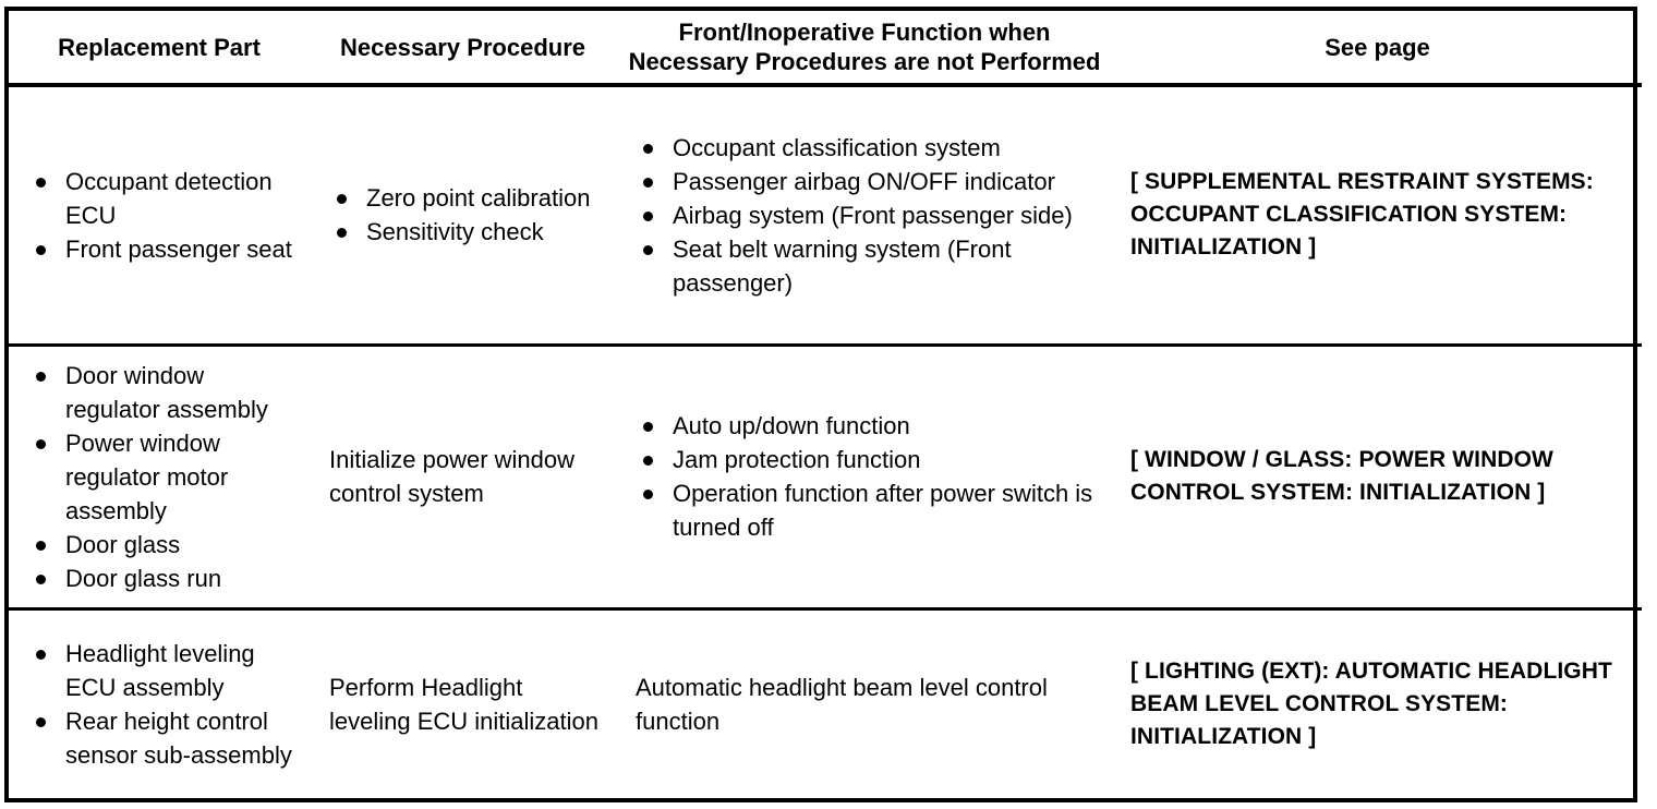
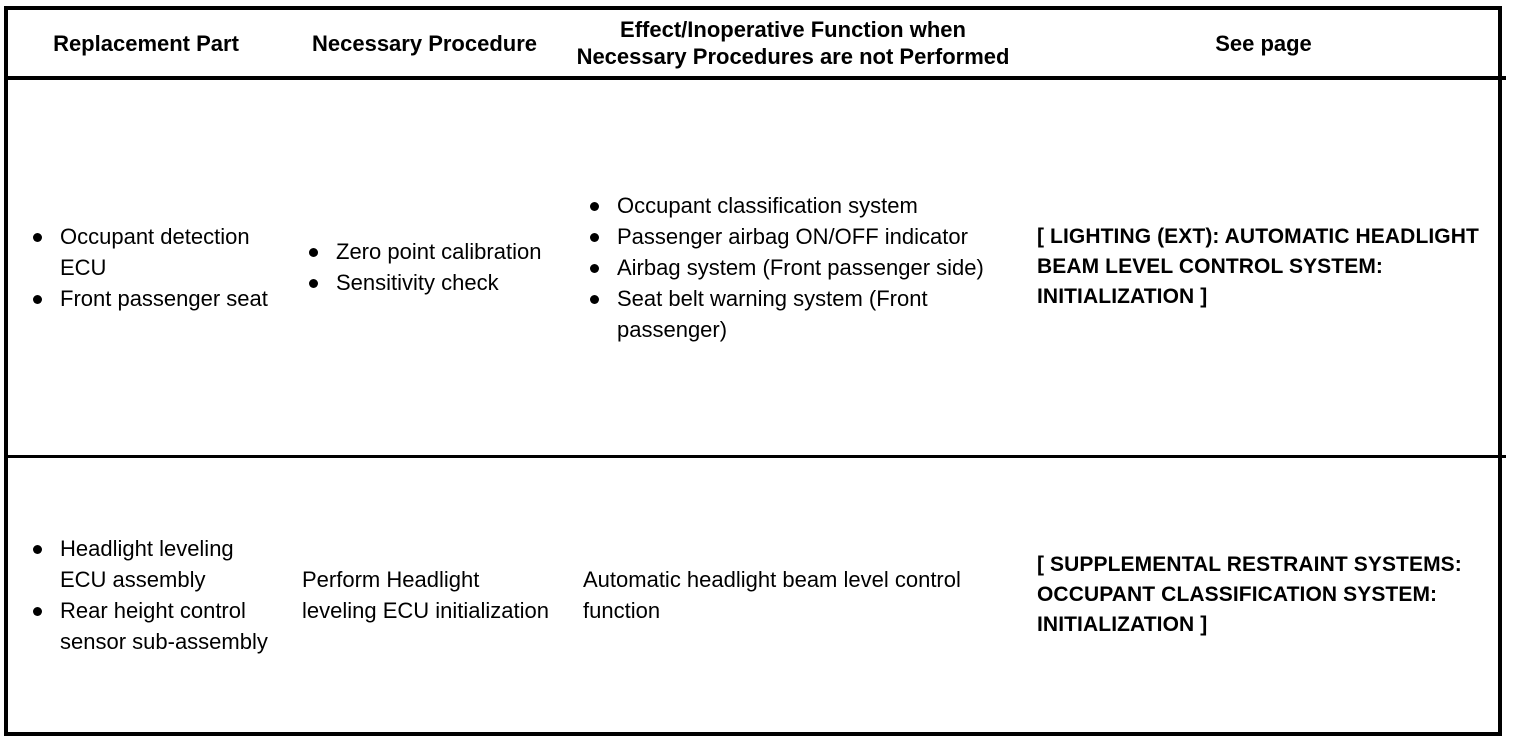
- Replacement Part	Necessary Procedure	Front/Inoperative Function when Necessary Procedures are not Performed	See page
+ Replacement Part	Necessary Procedure	Effect/Inoperative Function when Necessary Procedures are not Performed	See page
- Occupant detection ECU Front passenger seat	Zero point calibration Sensitivity check	Occupant classification system Passenger airbag ON/OFF indicator Airbag system (Front passenger side) Seat belt warning system (Front passenger)	[ SUPPLEMENTAL RESTRAINT SYSTEMS: OCCUPANT CLASSIFICATION SYSTEM: INITIALIZATION ]
+ Occupant detection ECU Front passenger seat	Zero point calibration Sensitivity check	Occupant classification system Passenger airbag ON/OFF indicator Airbag system (Front passenger side) Seat belt warning system (Front passenger)	[ LIGHTING (EXT): AUTOMATIC HEADLIGHT BEAM LEVEL CONTROL SYSTEM: INITIALIZATION ]
- Door window regulator assembly Power window regulator motor assembly Door glass Door glass run	Initialize power window control system	Auto up/down function Jam protection function Operation function after power switch is turned off	[ WINDOW / GLASS: POWER WINDOW CONTROL SYSTEM: INITIALIZATION ]
- Headlight leveling ECU assembly Rear height control sensor sub-assembly	Perform Headlight leveling ECU initialization	Automatic headlight beam level control function	[ LIGHTING (EXT): AUTOMATIC HEADLIGHT BEAM LEVEL CONTROL SYSTEM: INITIALIZATION ]
+ Headlight leveling ECU assembly Rear height control sensor sub-assembly	Perform Headlight leveling ECU initialization	Automatic headlight beam level control function	[ SUPPLEMENTAL RESTRAINT SYSTEMS: OCCUPANT CLASSIFICATION SYSTEM: INITIALIZATION ]
